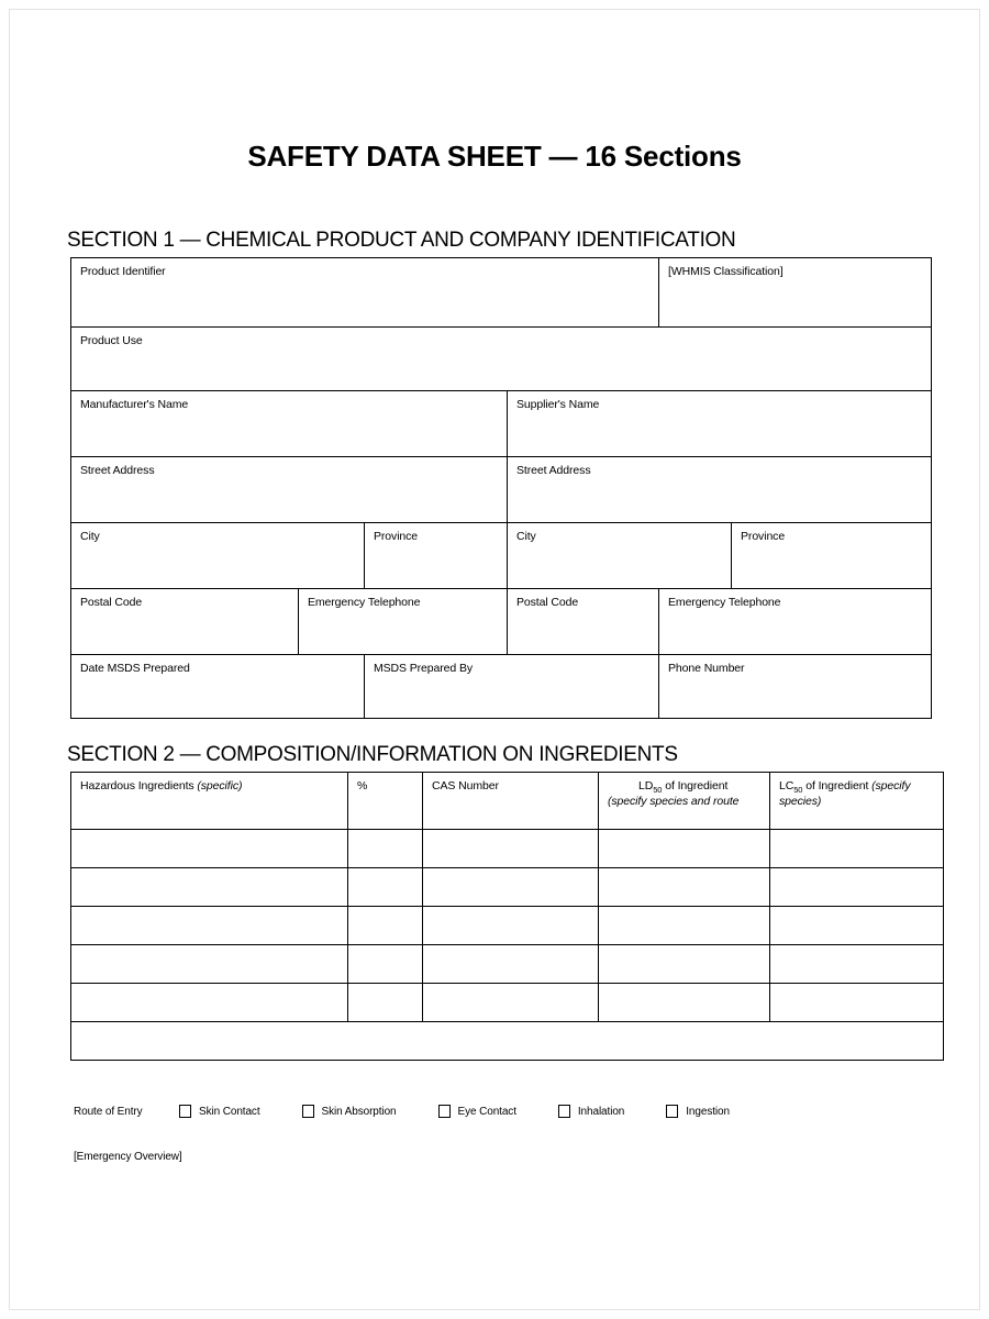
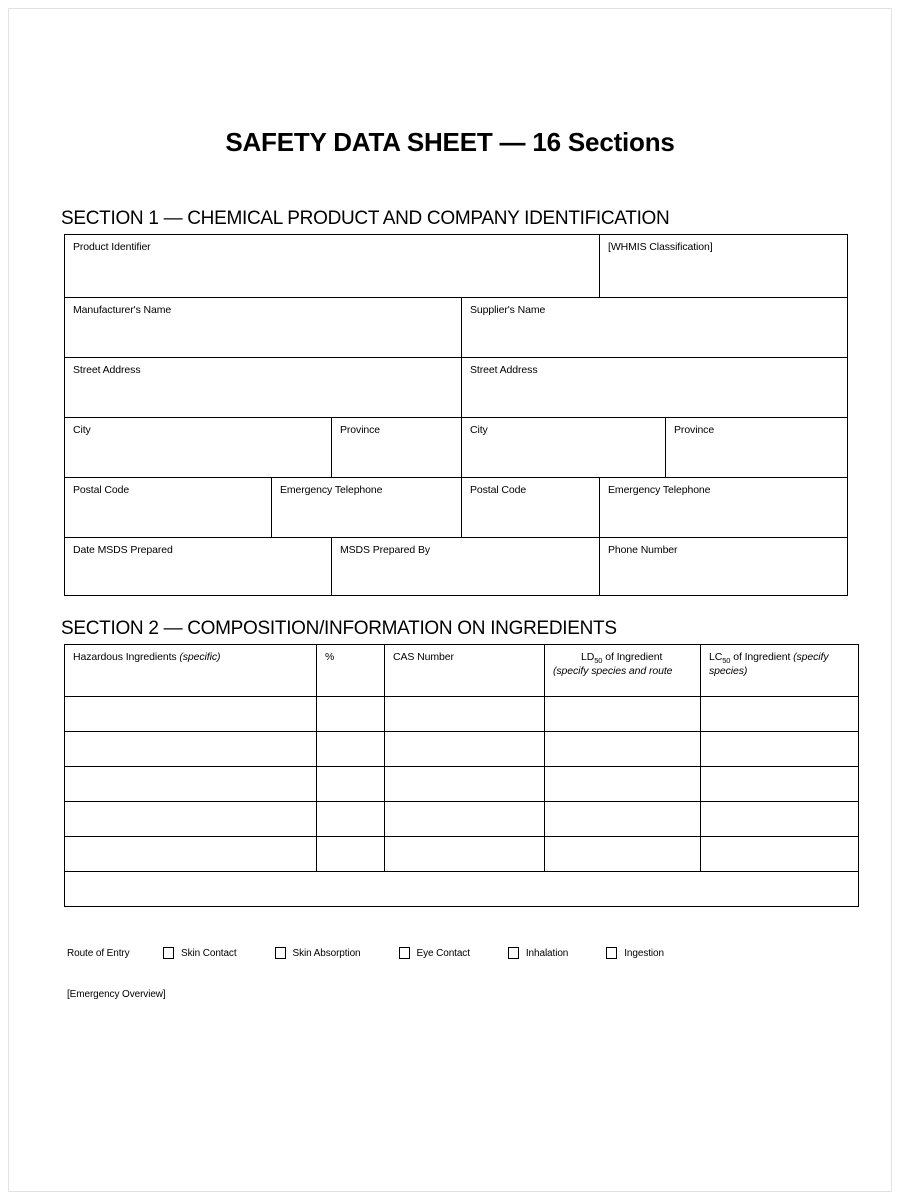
  SAFETY DATA SHEET — 16 Sections
  SECTION 1 — CHEMICAL PRODUCT AND COMPANY IDENTIFICATION
  Product Identifier	[WHMIS Classification]
- Product Use
  Manufacturer's Name	Supplier's Name
  Street Address	Street Address
  City	Province	City	Province
  Postal Code	Emergency Telephone	Postal Code	Emergency Telephone
  Date MSDS Prepared	MSDS Prepared By	Phone Number
  SECTION 2 — COMPOSITION/INFORMATION ON INGREDIENTS
  Hazardous Ingredients (specific)	%	CAS Number	LD50 of Ingredient(specify species and route	LC50 of Ingredient (specifyspecies)
  Route of Entry
  Skin Contact
  Skin Absorption
  Eye Contact
  Inhalation
  Ingestion
  [Emergency Overview]
